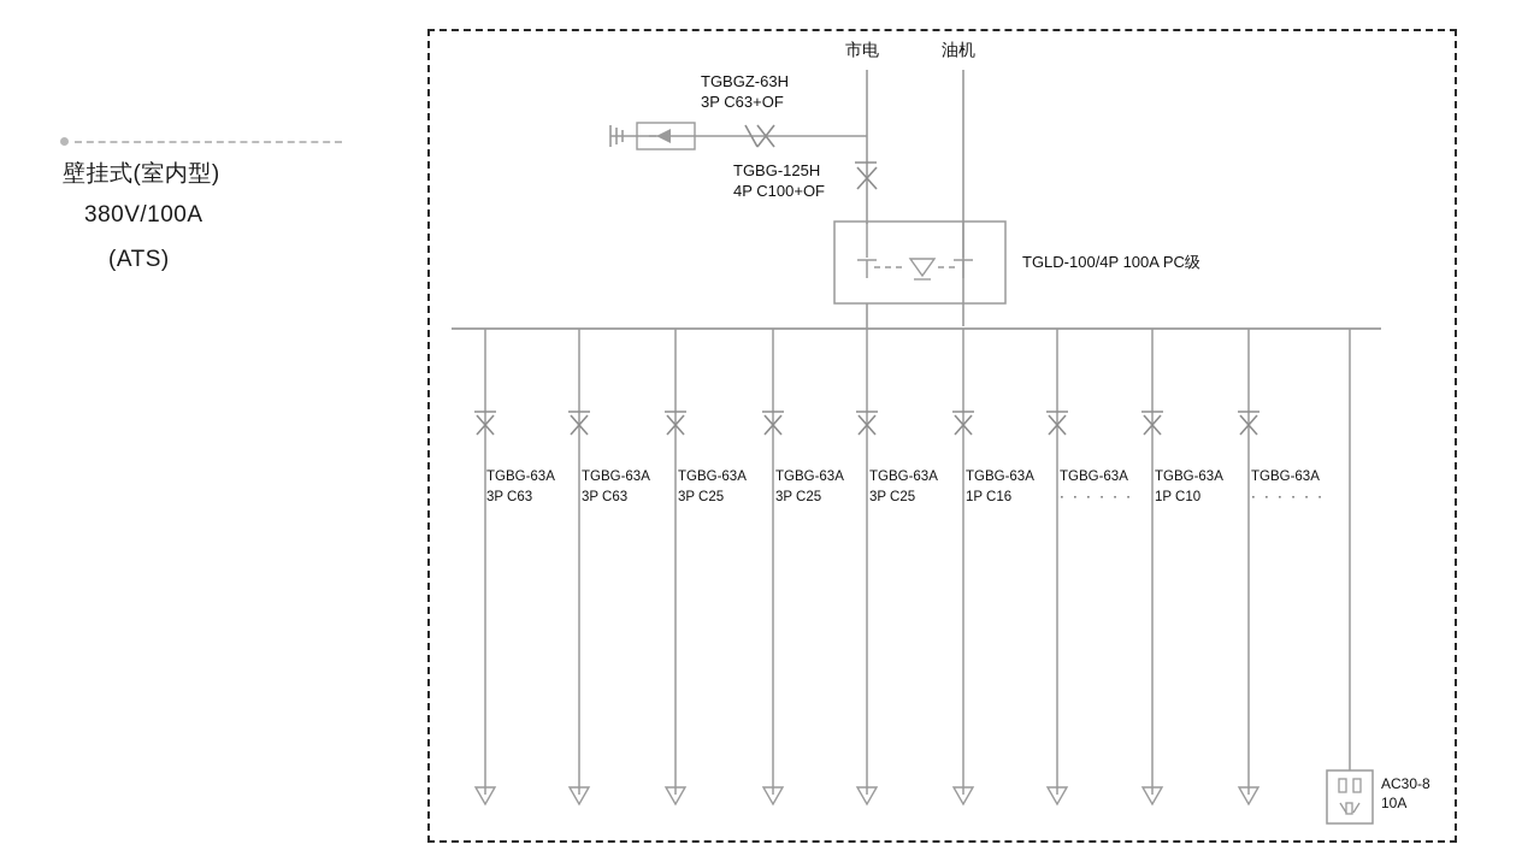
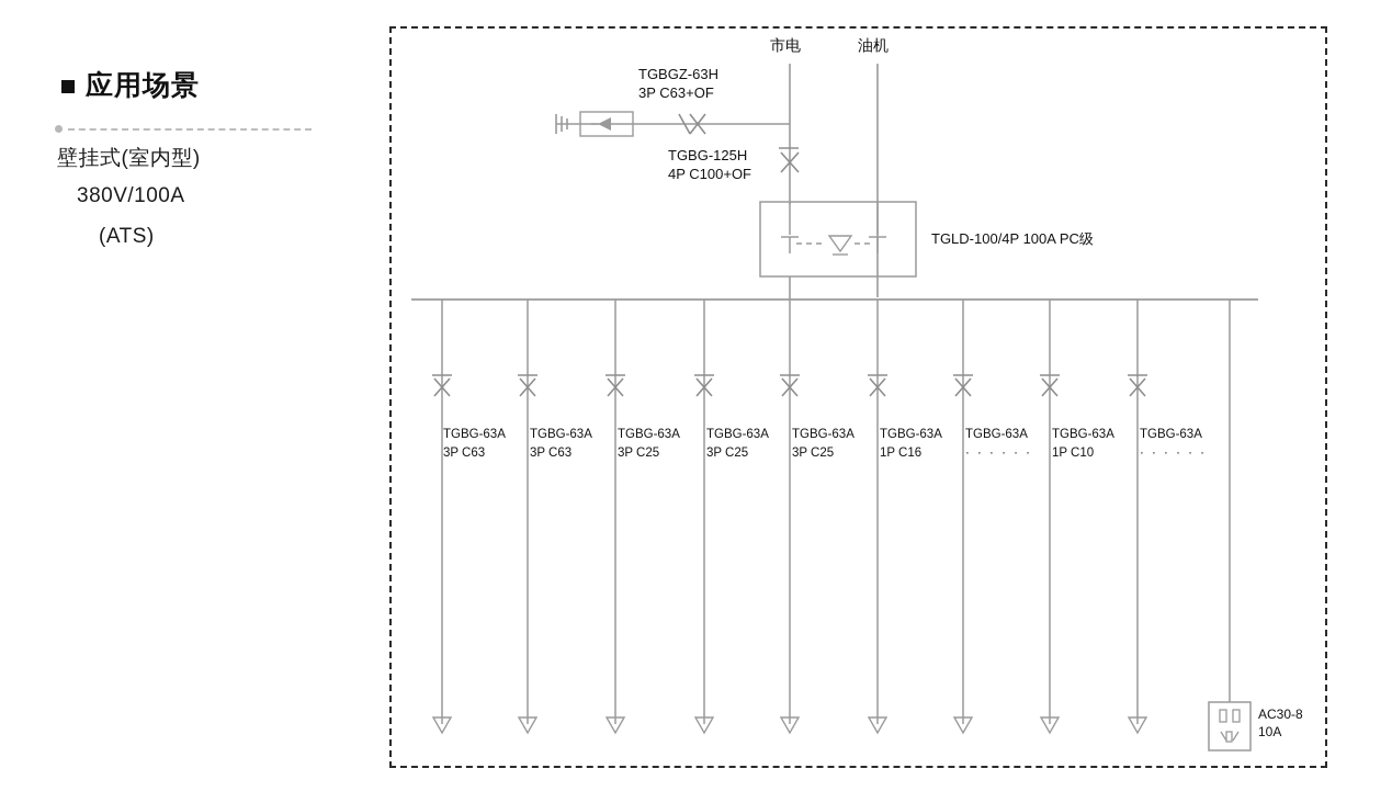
+ 应用场景
  壁挂式(室内型)
  380V/100A
  (ATS)
  市电
  油机
  TGBGZ-63H
  3P C63+OF
  TGBG-125H
  4P C100+OF
  TGLD-100/4P 100A PC级
  TGBG-63A
  3P C63
  TGBG-63A
  3P C63
  TGBG-63A
  3P C25
  TGBG-63A
  3P C25
  TGBG-63A
  3P C25
  TGBG-63A
  1P C16
  TGBG-63A
  · · · · · ·
  TGBG-63A
  1P C10
  TGBG-63A
  · · · · · ·
  AC30-8
  10A
